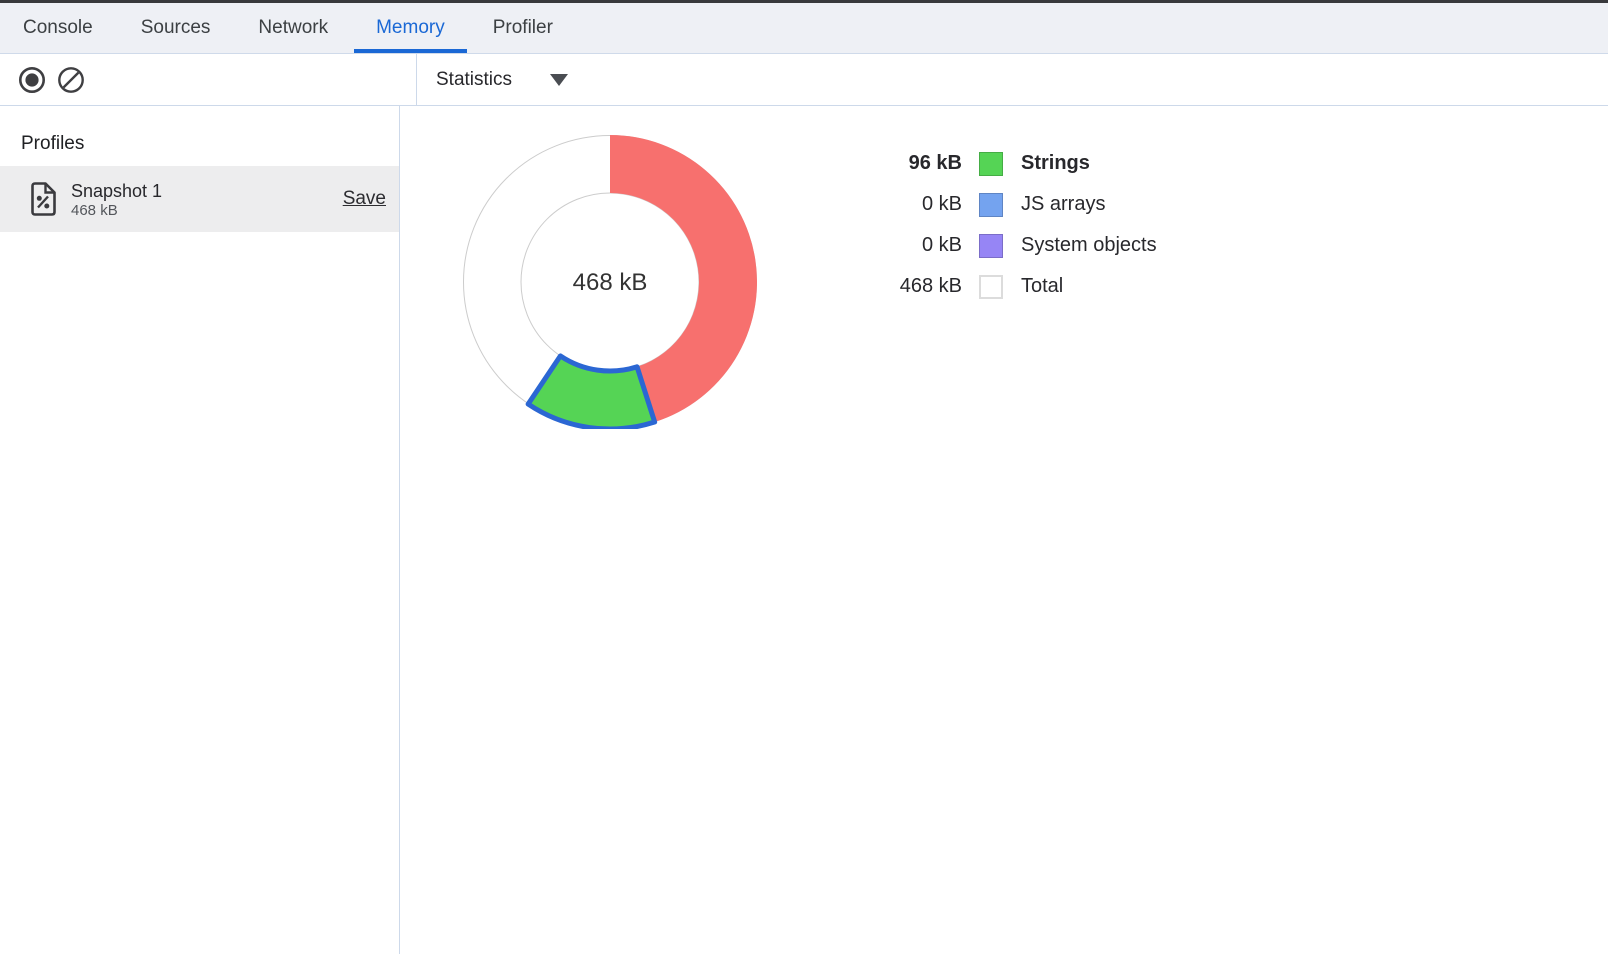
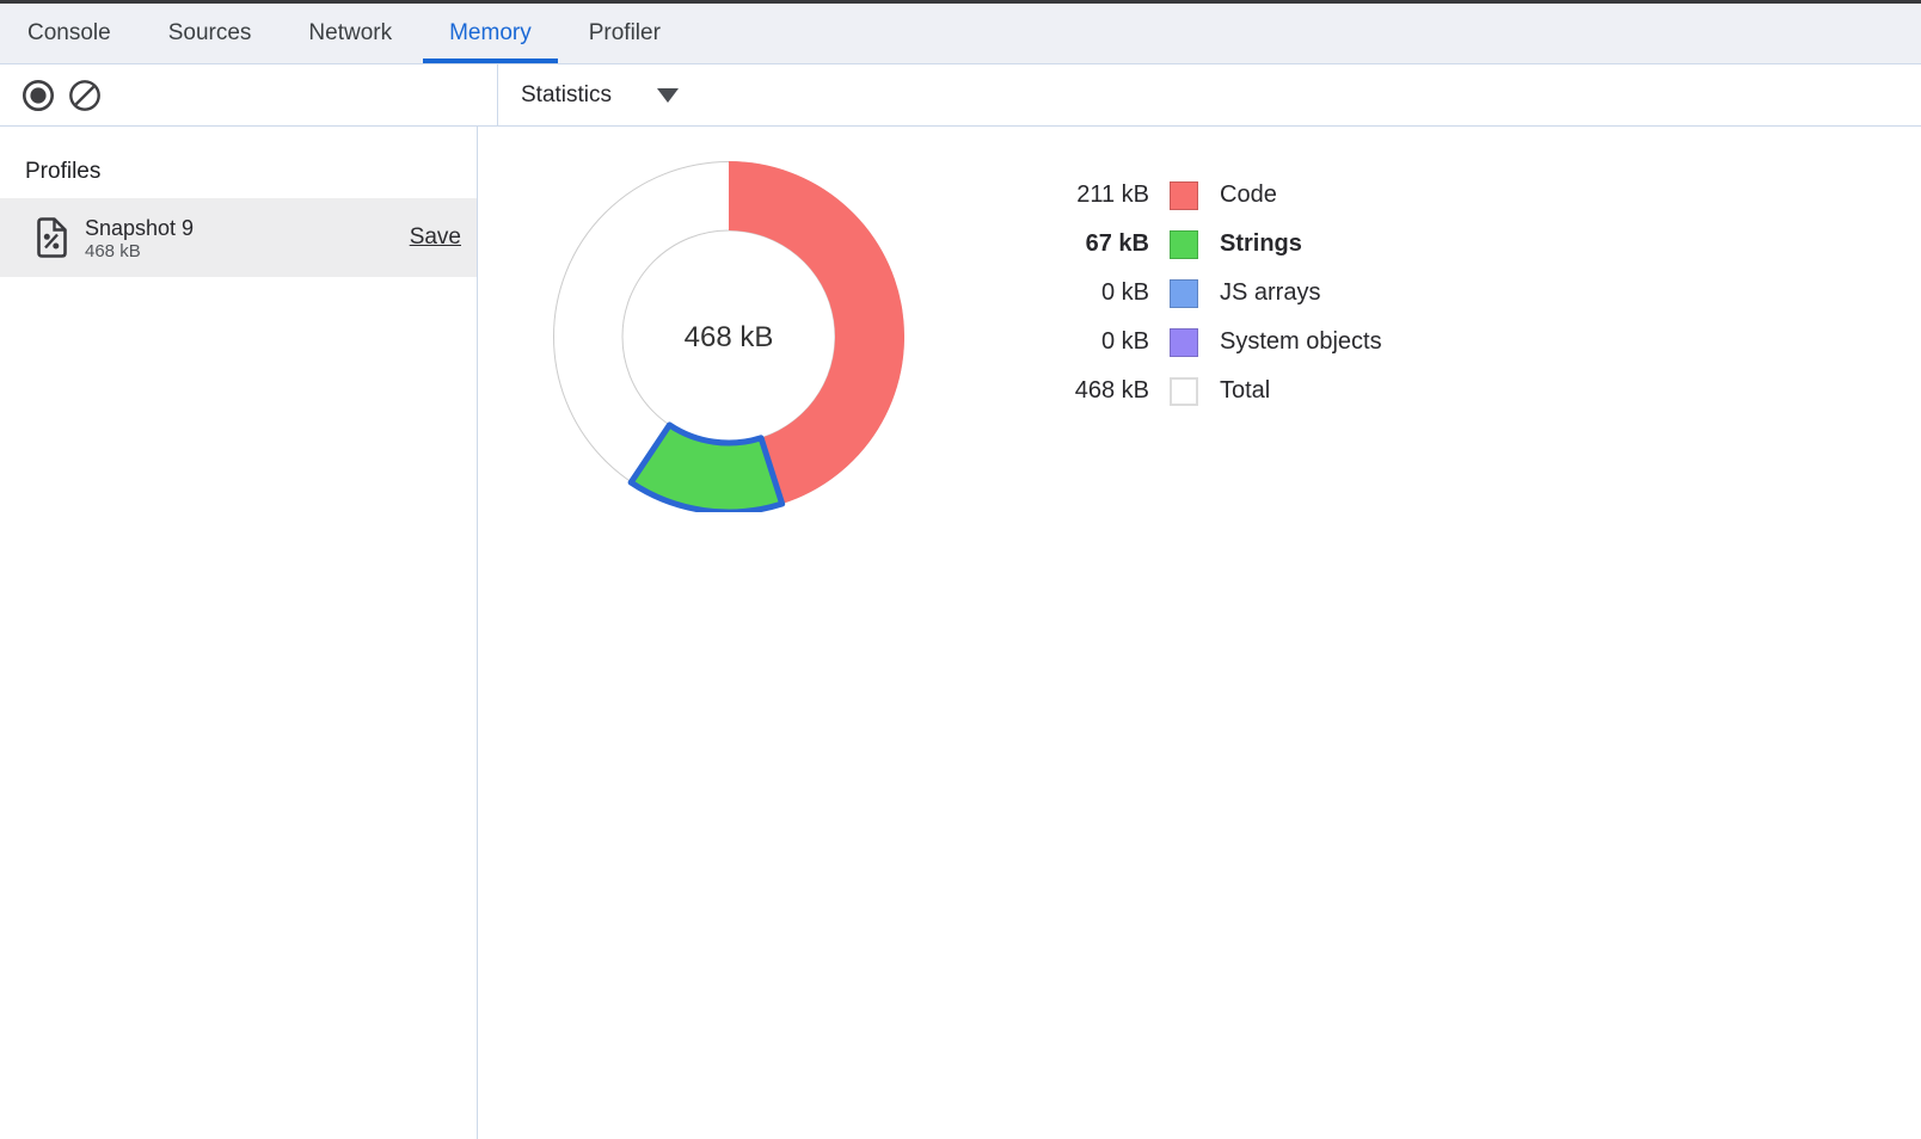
  Console
  Sources
  Network
  Memory
  Profiler
  Statistics
  Profiles
- Snapshot 1
+ Snapshot 9
  468 kB
  Save
  468 kB
+ 211 kB
+ Code
- 96 kB
+ 67 kB
  Strings
  0 kB
  JS arrays
  0 kB
  System objects
  468 kB
  Total
